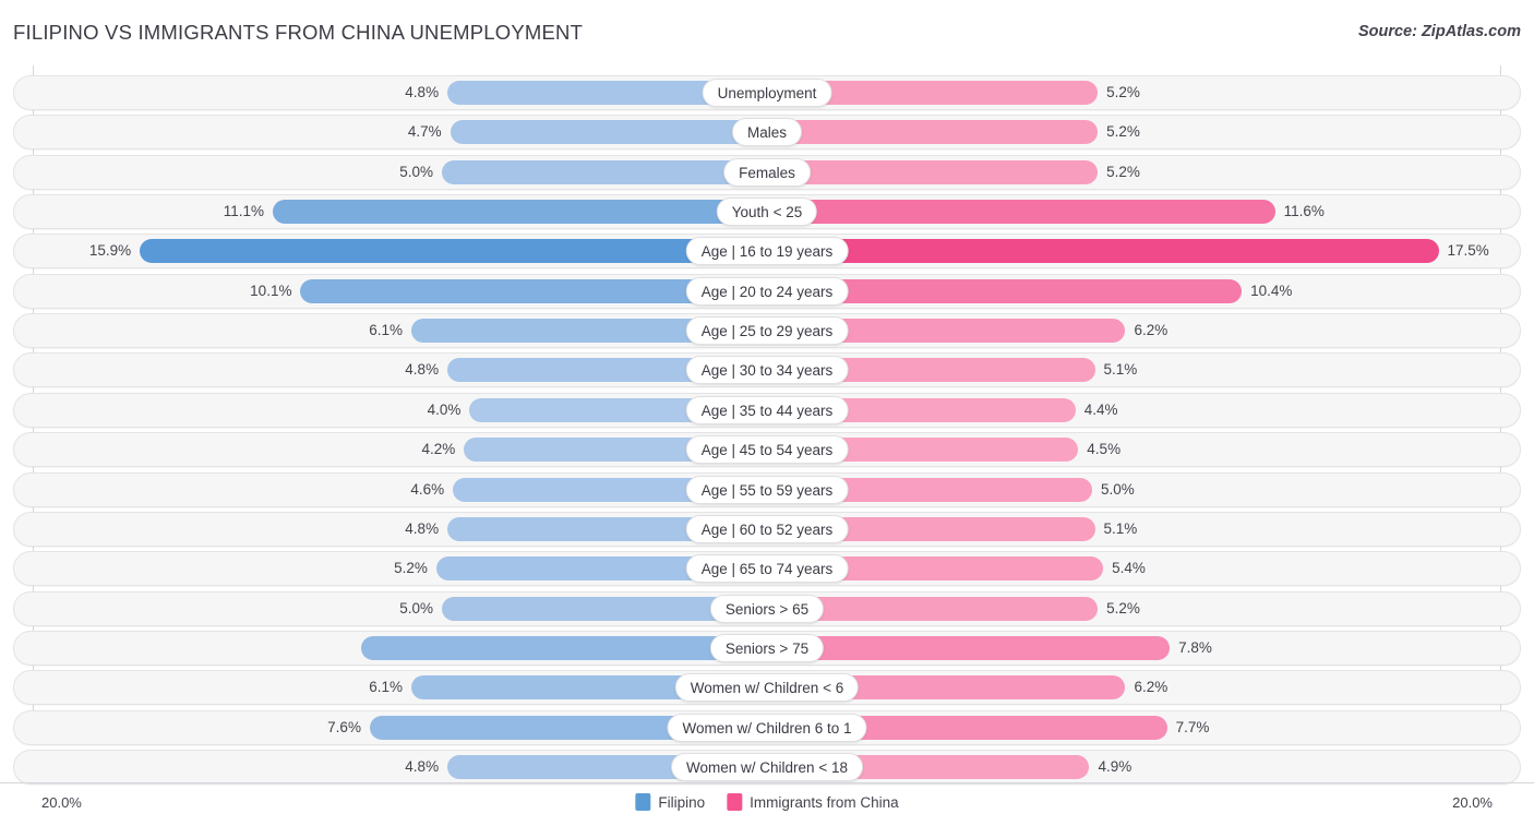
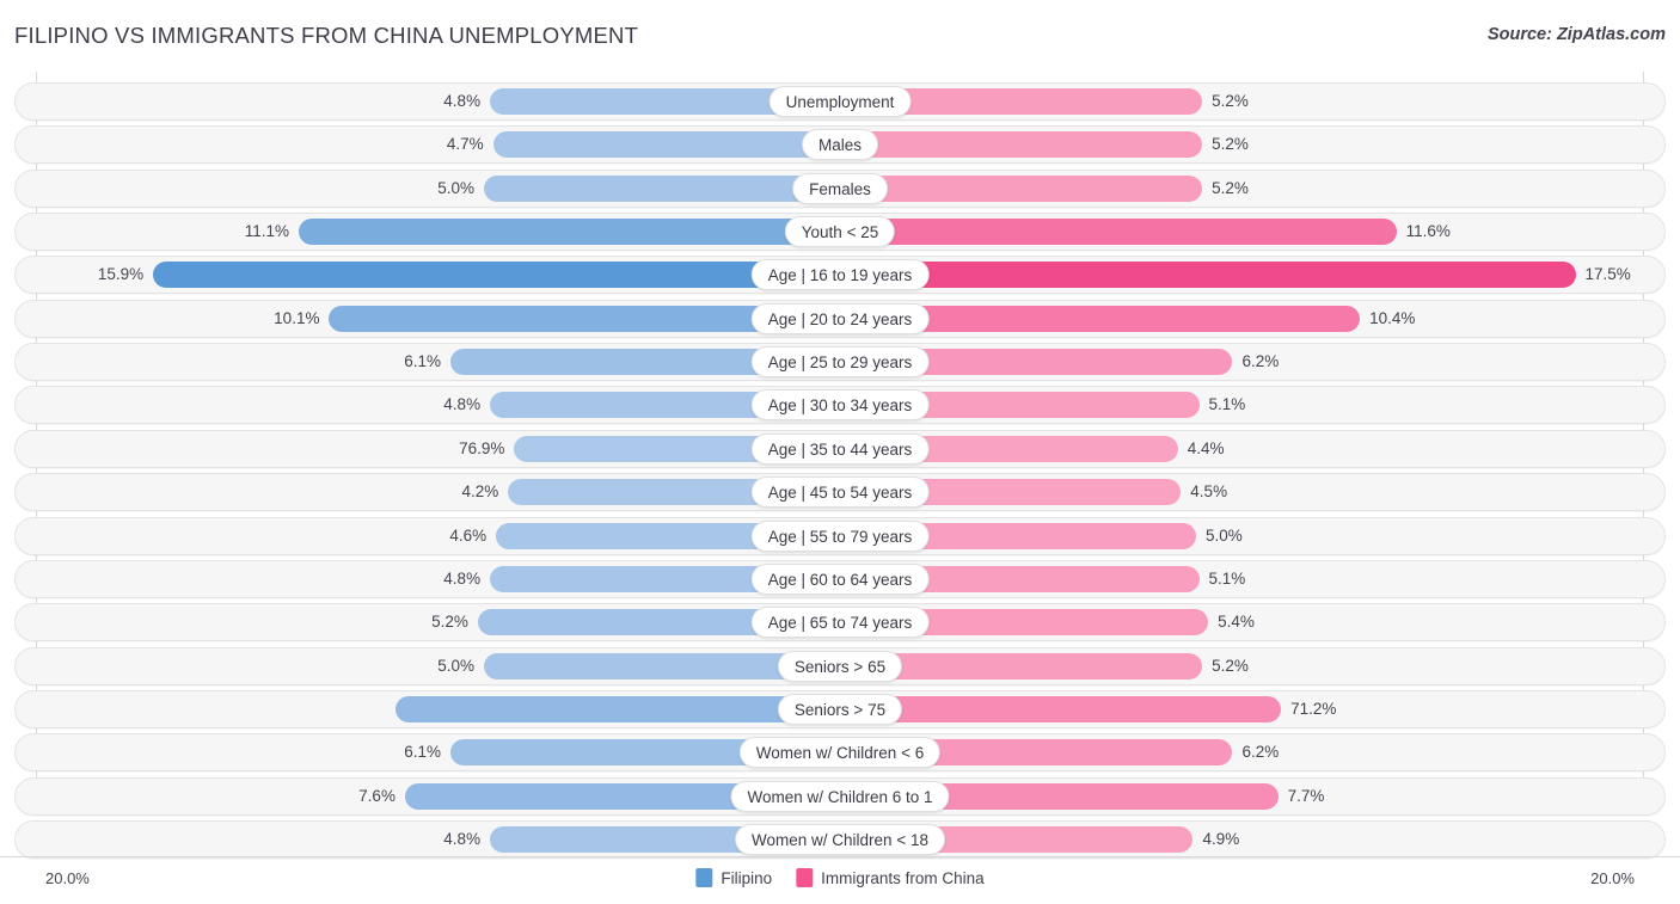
  FILIPINO VS IMMIGRANTS FROM CHINA UNEMPLOYMENT
  Source: ZipAtlas.com
  4.8%
  5.2%
  Unemployment
  4.7%
  5.2%
  Males
  5.0%
  5.2%
  Females
  11.1%
  11.6%
  Youth < 25
  15.9%
  17.5%
  Age | 16 to 19 years
  10.1%
  10.4%
  Age | 20 to 24 years
  6.1%
  6.2%
  Age | 25 to 29 years
  4.8%
  5.1%
  Age | 30 to 34 years
- 4.0%
+ 76.9%
  4.4%
  Age | 35 to 44 years
  4.2%
  4.5%
  Age | 45 to 54 years
  4.6%
  5.0%
- Age | 55 to 59 years
+ Age | 55 to 79 years
  4.8%
  5.1%
- Age | 60 to 52 years
+ Age | 60 to 64 years
  5.2%
  5.4%
  Age | 65 to 74 years
  5.0%
  5.2%
  Seniors > 65
- 7.8%
+ 71.2%
  Seniors > 75
  6.1%
  6.2%
  Women w/ Children < 6
  7.6%
  7.7%
  Women w/ Children 6 to 1
  4.8%
  4.9%
  Women w/ Children < 18
  20.0%
  Filipino
  Immigrants from China
  20.0%
